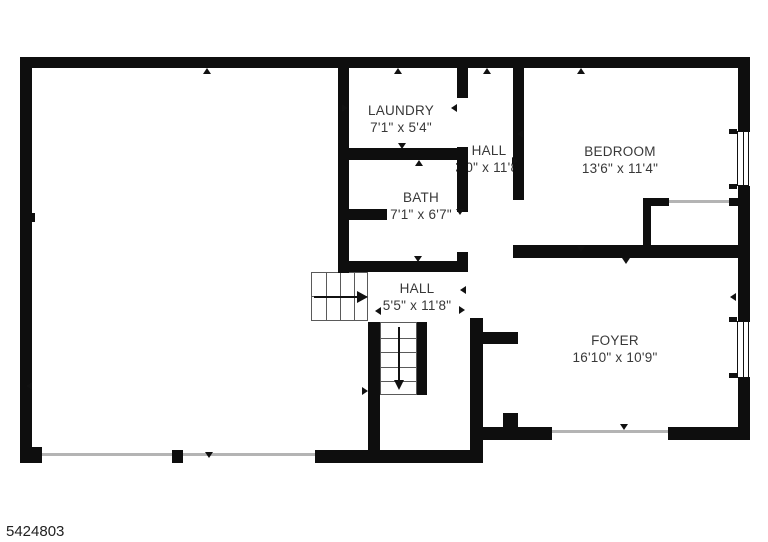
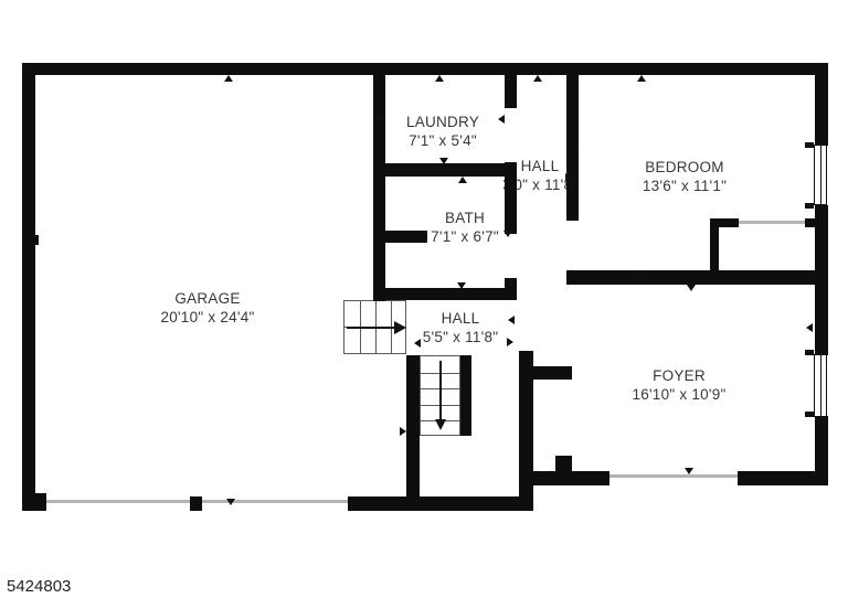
+ GARAGE
+ 20'10" x 24'4"
  LAUNDRY
  7'1" x 5'4"
  BATH
  7'1" x 6'7"
  HALL
  BEDROOM
- 13'6" x 11'4"
+ 13'6" x 11'1"
  HALL
  5'5" x 11'8"
  FOYER
  16'10" x 10'9"
  5424803
